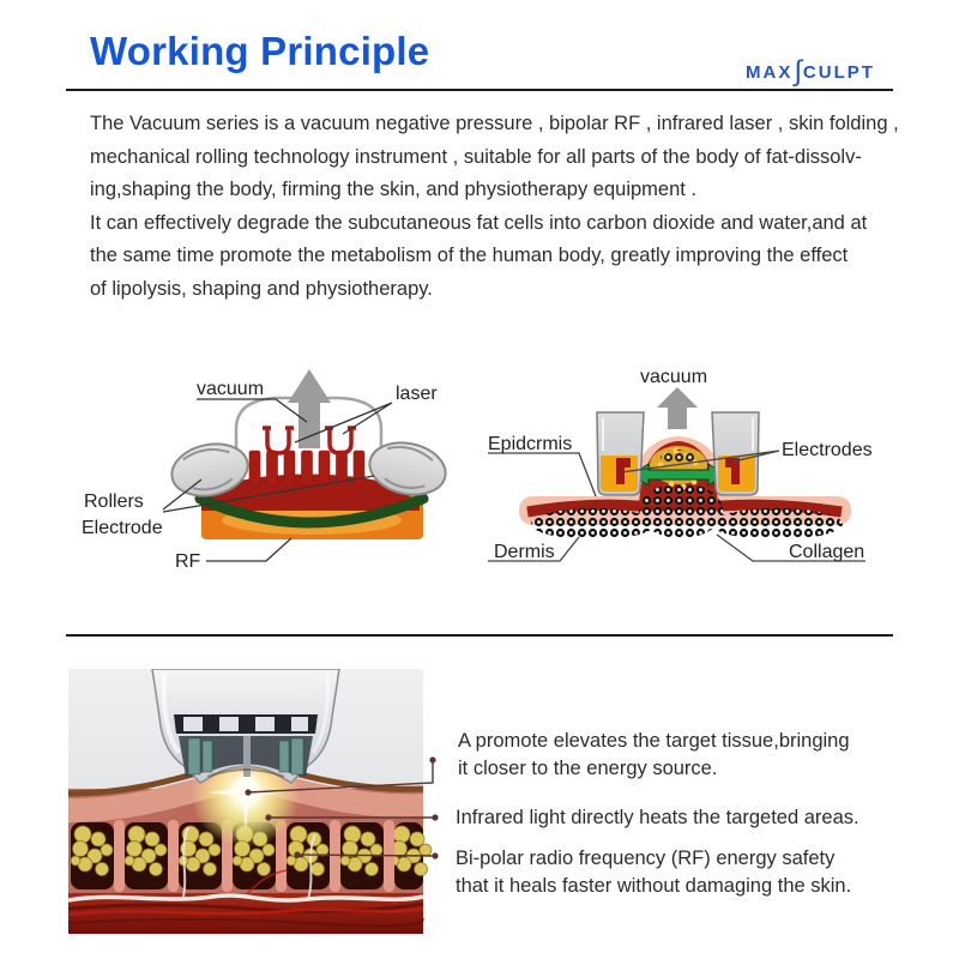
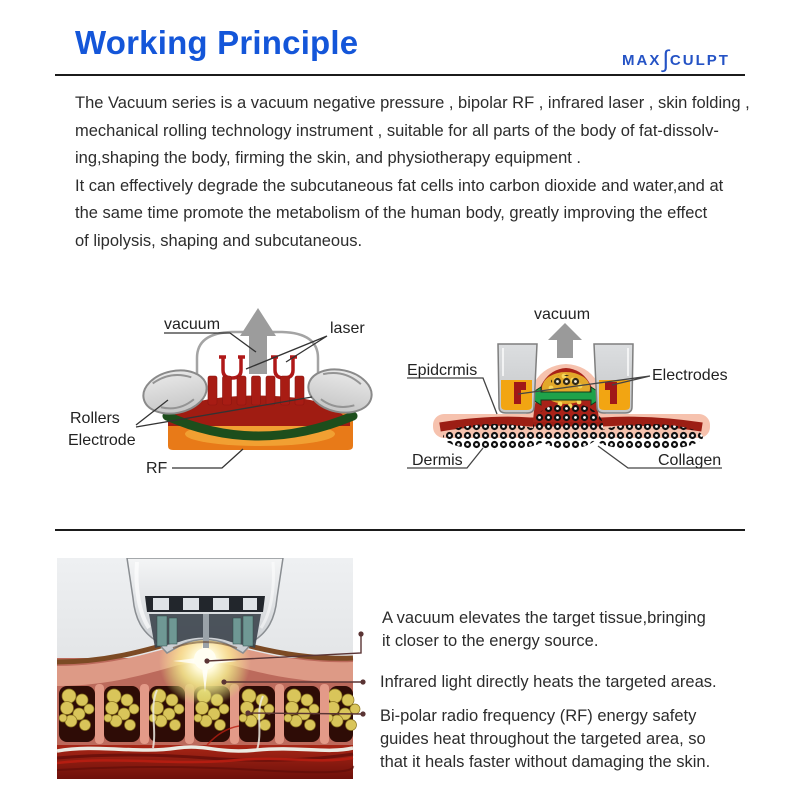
  Working Principle
  MAX∫CULPT
  The Vacuum series is a vacuum negative pressure , bipolar RF , infrared laser , skin folding ,
  mechanical rolling technology instrument , suitable for all parts of the body of fat-dissolv-
  ing,shaping the body, firming the skin, and physiotherapy equipment .
  It can effectively degrade the subcutaneous fat cells into carbon dioxide and water,and at
  the same time promote the metabolism of the human body, greatly improving the effect
- of lipolysis, shaping and physiotherapy.
+ of lipolysis, shaping and subcutaneous.
  vacuum
  laser
  Rollers
  Electrode
  RF
  vacuum
  Epidcrmis
  Electrodes
  Dermis
  Collagen
- A promote elevates the target tissue,bringing
+ A vacuum elevates the target tissue,bringing
  it closer to the energy source.
  Infrared light directly heats the targeted areas.
  Bi-polar radio frequency (RF) energy safety
+ guides heat throughout the targeted area, so
  that it heals faster without damaging the skin.
